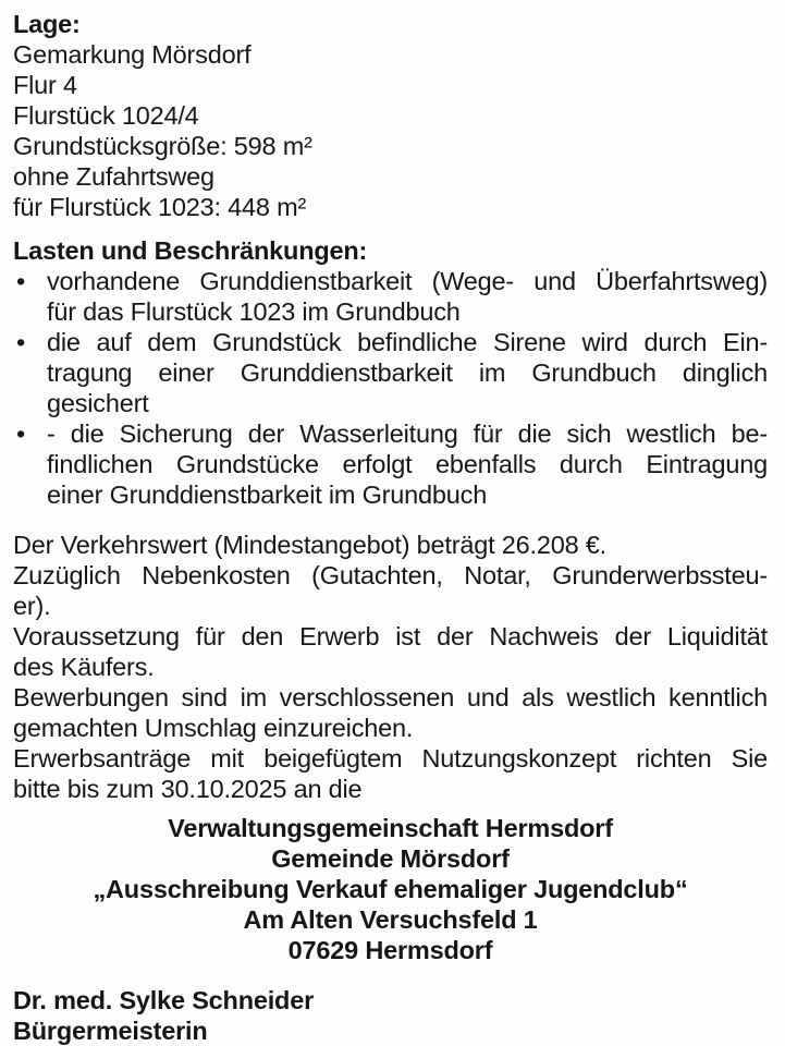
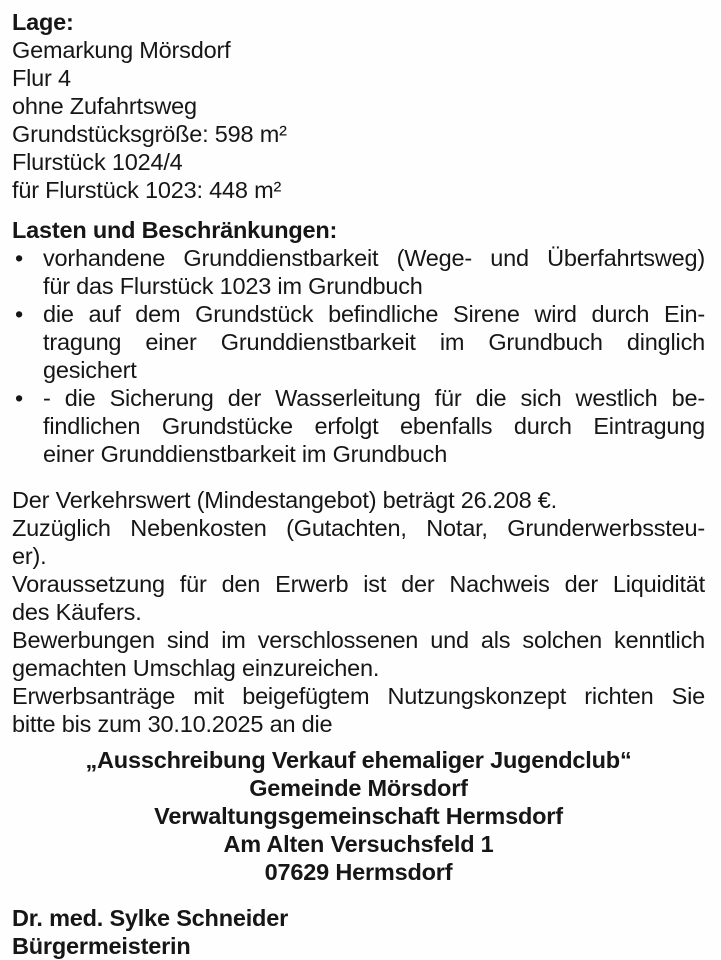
  Lage:
  Gemarkung Mörsdorf
  Flur 4
- Flurstück 1024/4
+ ohne Zufahrtsweg
  Grundstücksgröße: 598 m²
- ohne Zufahrtsweg
+ Flurstück 1024/4
  für Flurstück 1023: 448 m²
  Lasten und Beschränkungen:
  •
  vorhandene Grunddienstbarkeit (Wege- und Überfahrtsweg)
  für das Flurstück 1023 im Grundbuch
  •
  die auf dem Grundstück befindliche Sirene wird durch Ein-
  tragung einer Grunddienstbarkeit im Grundbuch dinglich
  gesichert
  •
  - die Sicherung der Wasserleitung für die sich westlich be-
  findlichen Grundstücke erfolgt ebenfalls durch Eintragung
  einer Grunddienstbarkeit im Grundbuch
  Der Verkehrswert (Mindestangebot) beträgt 26.208 €.
  Zuzüglich Nebenkosten (Gutachten, Notar, Grunderwerbssteu-
  er).
  Voraussetzung für den Erwerb ist der Nachweis der Liquidität
  des Käufers.
- Bewerbungen sind im verschlossenen und als westlich kenntlich
+ Bewerbungen sind im verschlossenen und als solchen kenntlich
  gemachten Umschlag einzureichen.
  Erwerbsanträge mit beigefügtem Nutzungskonzept richten Sie
  bitte bis zum 30.10.2025 an die
- Verwaltungsgemeinschaft Hermsdorf
+ „Ausschreibung Verkauf ehemaliger Jugendclub“
  Gemeinde Mörsdorf
- „Ausschreibung Verkauf ehemaliger Jugendclub“
+ Verwaltungsgemeinschaft Hermsdorf
  Am Alten Versuchsfeld 1
  07629 Hermsdorf
  Dr. med. Sylke Schneider
  Bürgermeisterin
